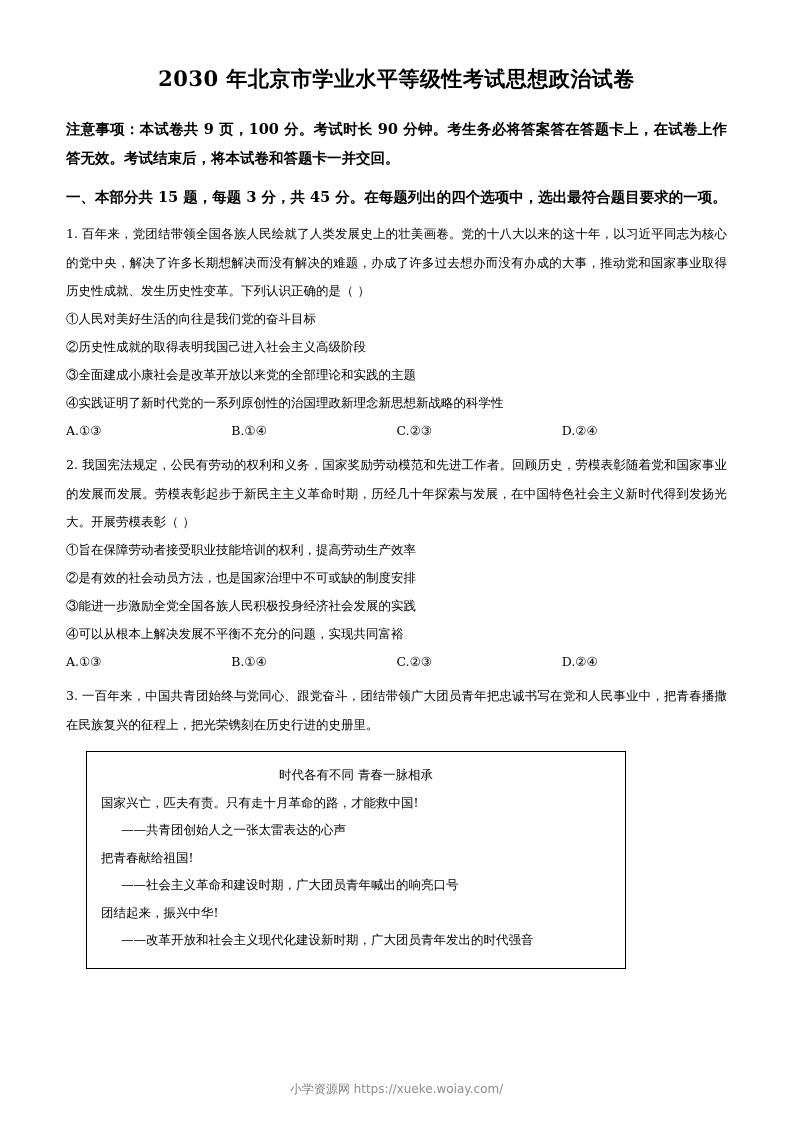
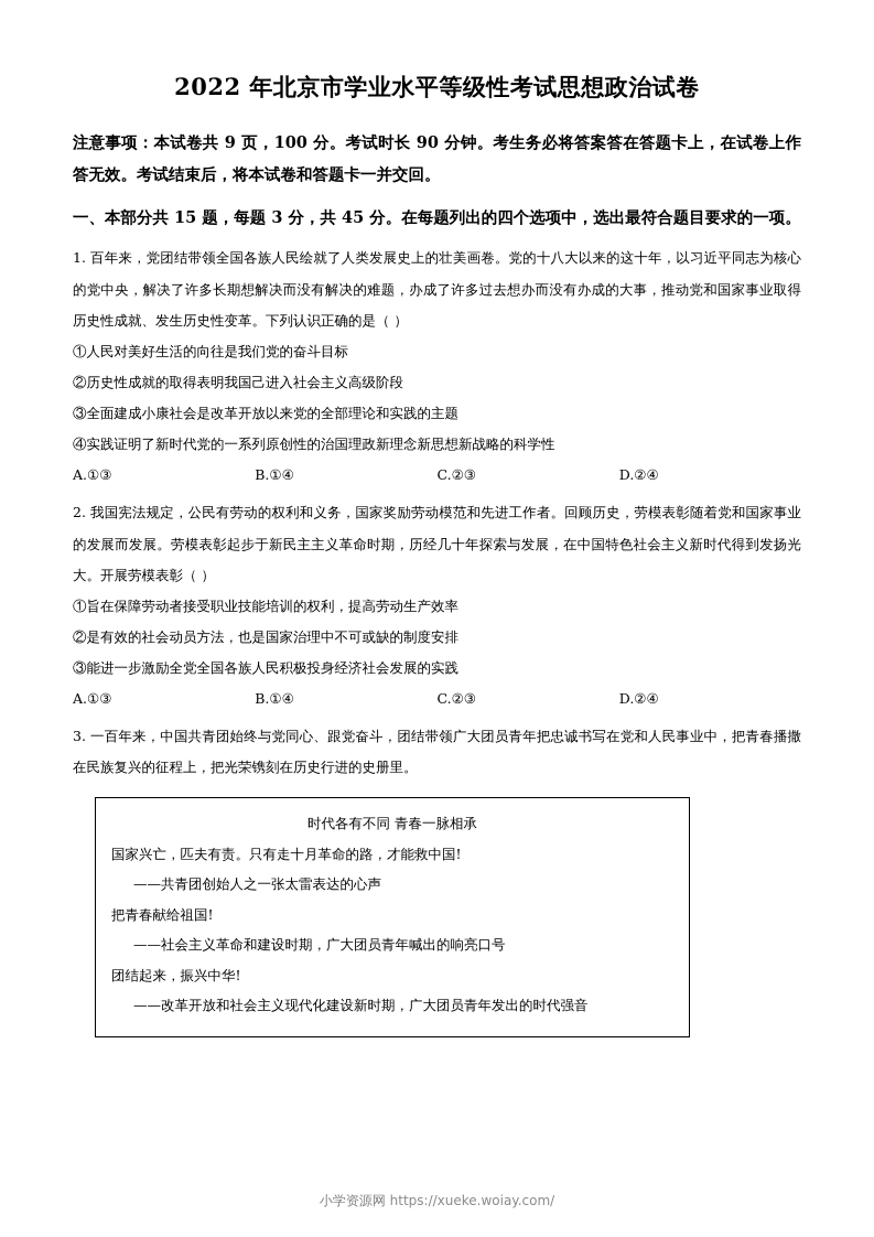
- 2030 年北京市学业水平等级性考试思想政治试卷
+ 2022 年北京市学业水平等级性考试思想政治试卷
  注意事项：本试卷共 9 页，100 分。考试时长 90 分钟。考生务必将答案答在答题卡上，在试卷上作答无效。考试结束后，将本试卷和答题卡一并交回。
  一、本部分共 15 题，每题 3 分，共 45 分。在每题列出的四个选项中，选出最符合题目要求的一项。
  1. 百年来，党团结带领全国各族人民绘就了人类发展史上的壮美画卷。党的十八大以来的这十年，以习近平同志为核心的党中央，解决了许多长期想解决而没有解决的难题，办成了许多过去想办而没有办成的大事，推动党和国家事业取得历史性成就、发生历史性变革。下列认识正确的是（ ）
  ①人民对美好生活的向往是我们党的奋斗目标
  ②历史性成就的取得表明我国己进入社会主义高级阶段
  ③全面建成小康社会是改革开放以来党的全部理论和实践的主题
  ④实践证明了新时代党的一系列原创性的治国理政新理念新思想新战略的科学性
  A.①③
  B.①④
  C.②③
  D.②④
  2. 我国宪法规定，公民有劳动的权利和义务，国家奖励劳动模范和先进工作者。回顾历史，劳模表彰随着党和国家事业的发展而发展。劳模表彰起步于新民主主义革命时期，历经几十年探索与发展，在中国特色社会主义新时代得到发扬光大。开展劳模表彰（ ）
  ①旨在保障劳动者接受职业技能培训的权利，提高劳动生产效率
  ②是有效的社会动员方法，也是国家治理中不可或缺的制度安排
  ③能进一步激励全党全国各族人民积极投身经济社会发展的实践
- ④可以从根本上解决发展不平衡不充分的问题，实现共同富裕
  A.①③
  B.①④
  C.②③
  D.②④
  3. 一百年来，中国共青团始终与党同心、跟党奋斗，团结带领广大团员青年把忠诚书写在党和人民事业中，把青春播撒在民族复兴的征程上，把光荣镌刻在历史行进的史册里。
  时代各有不同 青春一脉相承
  国家兴亡，匹夫有责。只有走十月革命的路，才能救中国!
  ——共青团创始人之一张太雷表达的心声
  把青春献给祖国!
  ——社会主义革命和建设时期，广大团员青年喊出的响亮口号
  团结起来，振兴中华!
  ——改革开放和社会主义现代化建设新时期，广大团员青年发出的时代强音
  小学资源网 https://xueke.woiay.com/
